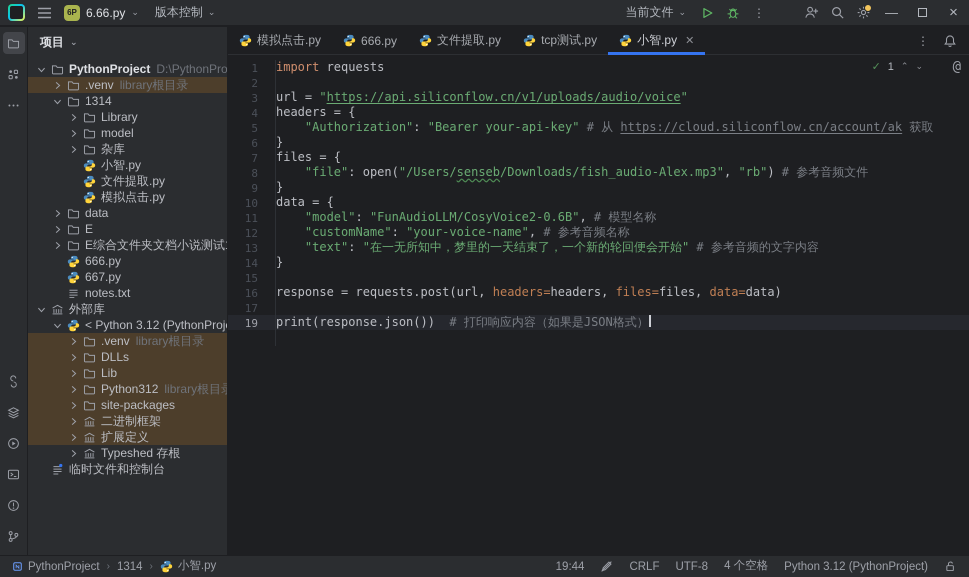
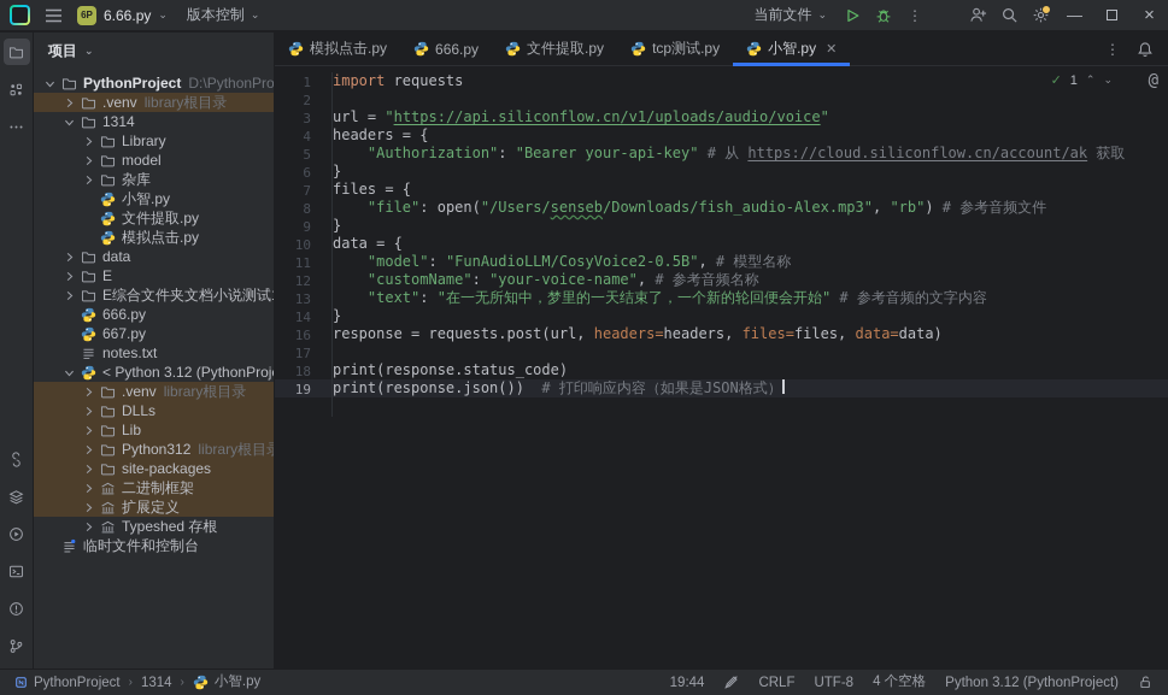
  6P
  6.66.py
  ⌄
  版本控制
  ⌄
  当前文件
  ⌄
  ⋮
  —
  ×
  项目
  ⌄
  PythonProject
  D:\PythonPro
  .venv
  library根目录
  1314
  Library
  model
  杂库
  小智.py
  文件提取.py
  模拟点击.py
  data
  E
  666.py
  667.py
  notes.txt
- 外部库
  < Python 3.12 (PythonProj
  .venv
  library根目录
  DLLs
  Lib
  Python312
  library根目
  site-packages
  二进制框架
  扩展定义
  Typeshed 存根
  临时文件和控制台
  模拟点击.py
  666.py
  文件提取.py
  tcp测试.py
  小智.py
  ✕
  ⋮
  1
  import requests
  2
  3
  url = "https://api.siliconflow.cn/v1/uploads/audio/voice"
  4
  headers = {
  5
  "Authorization": "Bearer your-api-key" # 从 https://cloud.siliconflow.cn/account/ak 获取
  6
  }
  7
  files = {
  8
  "file": open("/Users/senseb/Downloads/fish_audio-Alex.mp3", "rb") # 参考音频文件
  9
  }
  10
  data = {
  11
- "model": "FunAudioLLM/CosyVoice2-0.6B", # 模型名称
+ "model": "FunAudioLLM/CosyVoice2-0.5B", # 模型名称
  12
  "customName": "your-voice-name", # 参考音频名称
  13
  "text": "在一无所知中，梦里的一天结束了，一个新的轮回便会开始" # 参考音频的文字内容
  14
  }
- 15
  16
  response = requests.post(url, headers=headers, files=files, data=data)
  17
+ 18
+ print(response.status_code)
  19
  print(response.json()) # 打印响应内容（如果是JSON格式）
  ✓
  1
  ⌃
  ⌄
  @
  PythonProject
  ›
  1314
  ›
  小智.py
  19:44
  CRLF
  UTF-8
  4 个空格
  Python 3.12 (PythonProject)
